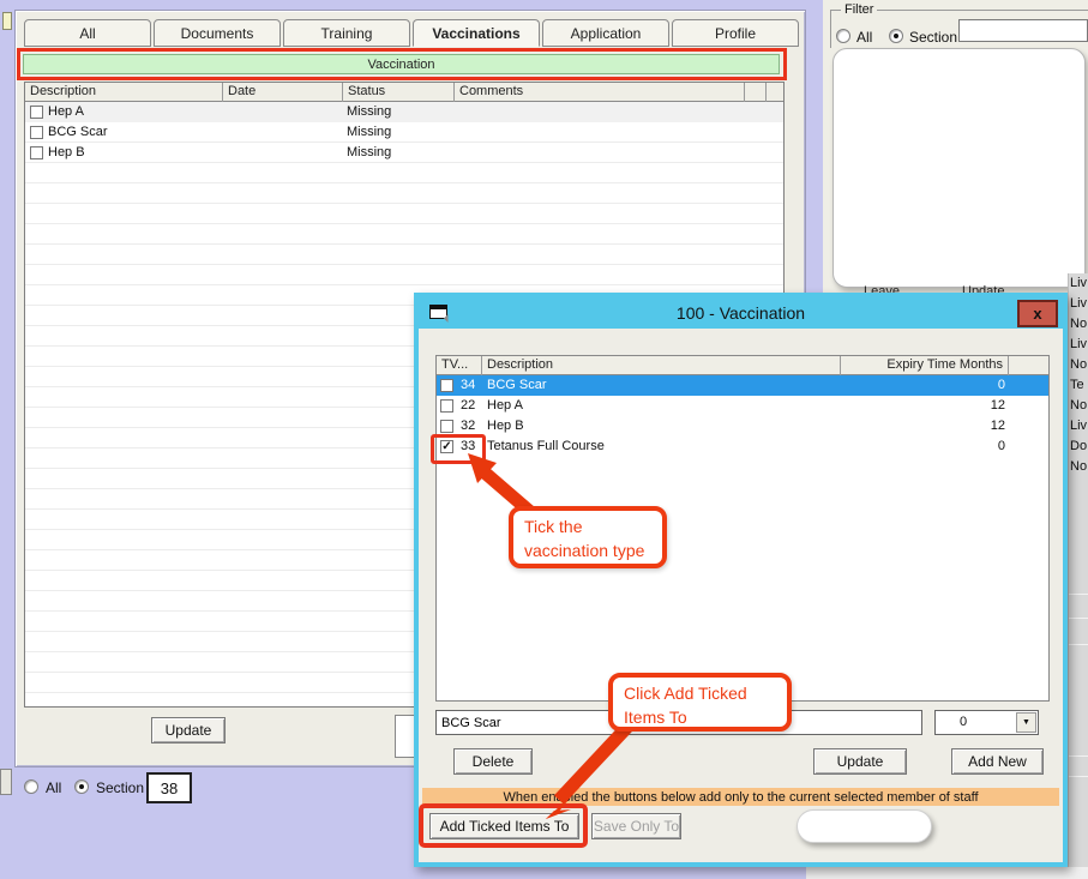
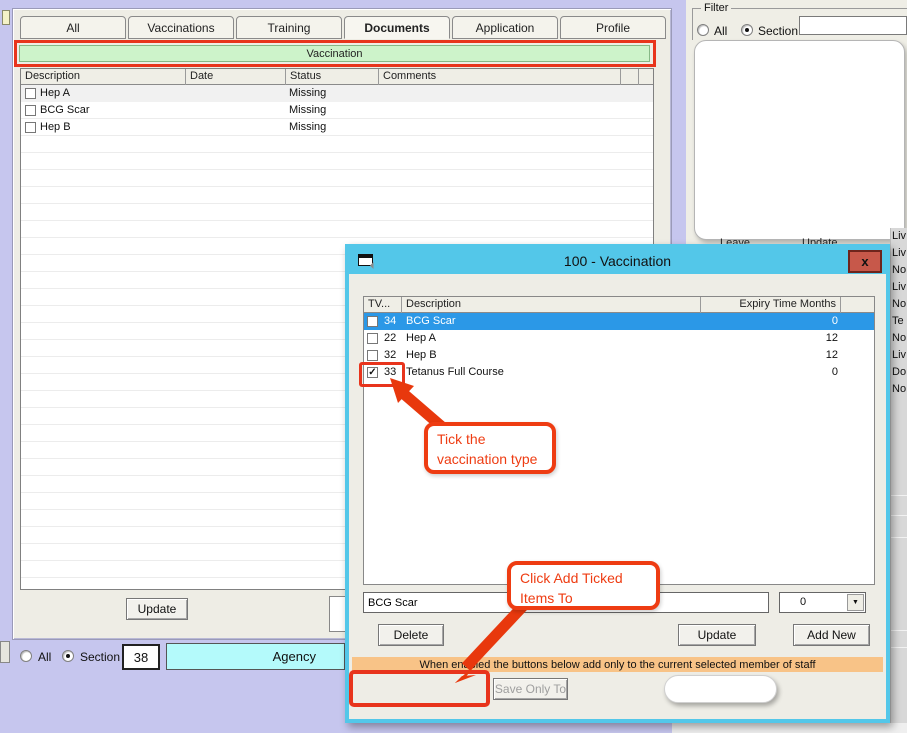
  All
- Documents
+ Vaccinations
  Training
- Vaccinations
+ Documents
  Application
  Profile
  Vaccination
  Hep A
  Missing
  BCG Scar
  Missing
  Hep B
  Missing
  Description
  Date
  Status
  Comments
  Update
  All
  Section
  38
+ Agency
  Filter
  All
  Section
  Leave
  Update
  Liv
  Liv
  No
  Liv
  No
  Te
  No
  Liv
  Do
  No
  100 - Vaccination
  x
  34
  BCG Scar
  0
  22
  Hep A
  12
  32
  Hep B
  12
  ✓
  33
  Tetanus Full Course
  0
  TV...
  Description
  Expiry Time Months
  BCG Scar
  0
  Delete
  Update
  Add New
  When enled the buttons below add only to the current selected member of staff
- Add Ticked Items To
  Save Only To
  Tick the
  vaccination type
  Click Add Ticked
  Items To
